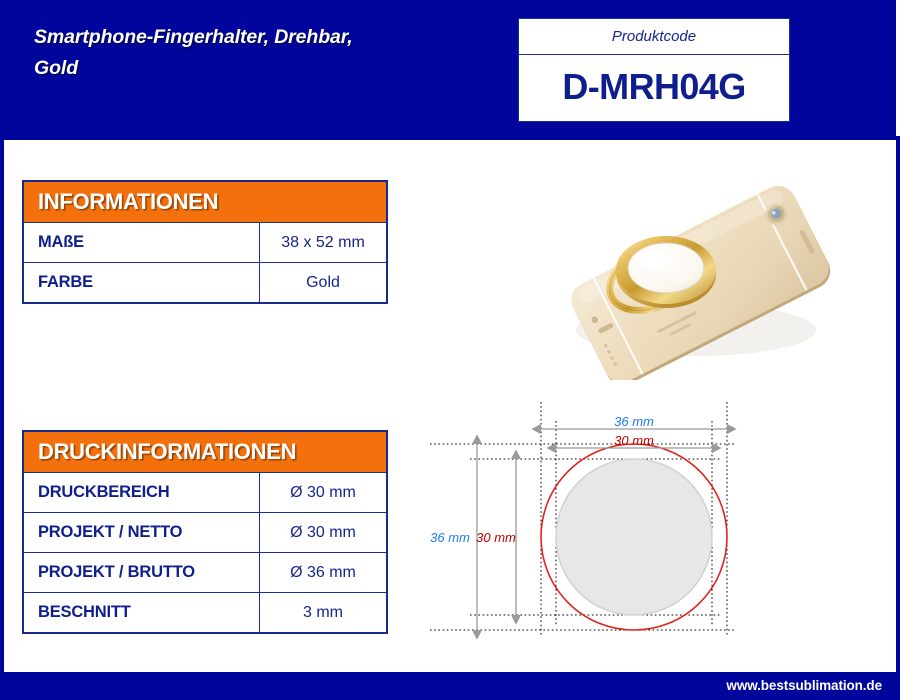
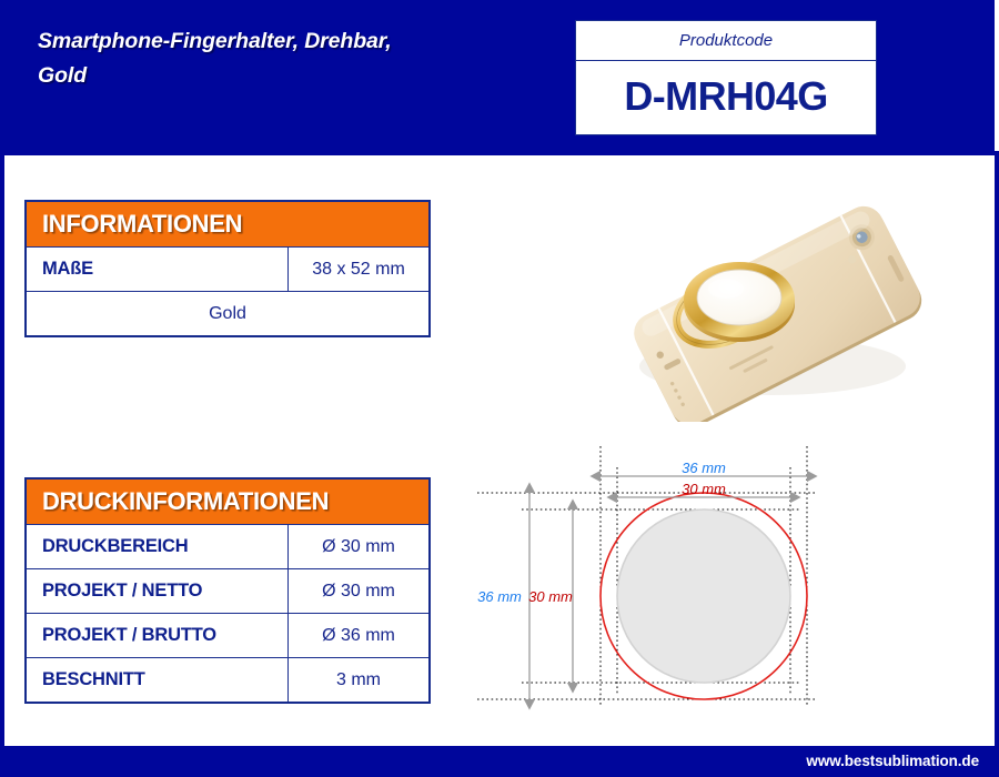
  Smartphone-Fingerhalter, Drehbar,
  Gold
  Produktcode
  D-MRH04G
  INFORMATIONEN
  MAßE
  38 x 52 mm
- FARBE
  Gold
  DRUCKINFORMATIONEN
  DRUCKBEREICH
  Ø 30 mm
  PROJEKT / NETTO
  Ø 30 mm
  PROJEKT / BRUTTO
  Ø 36 mm
  BESCHNITT
  3 mm
  36 mm
  30 mm
  36 mm
  30 mm
  www.bestsublimation.de
